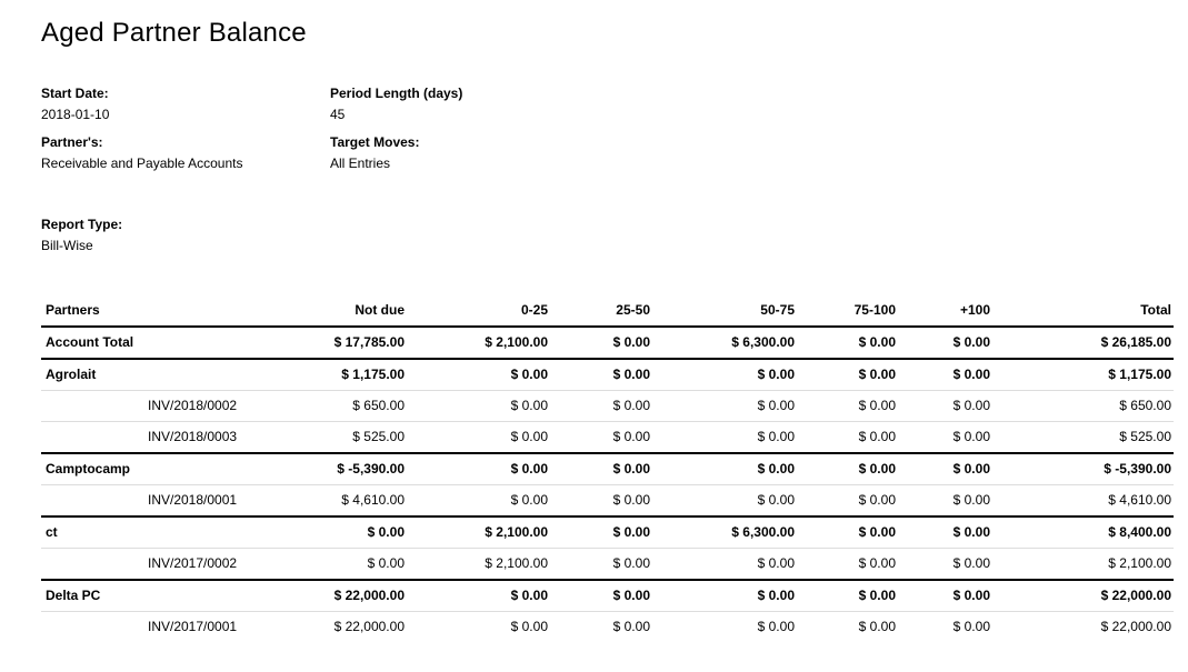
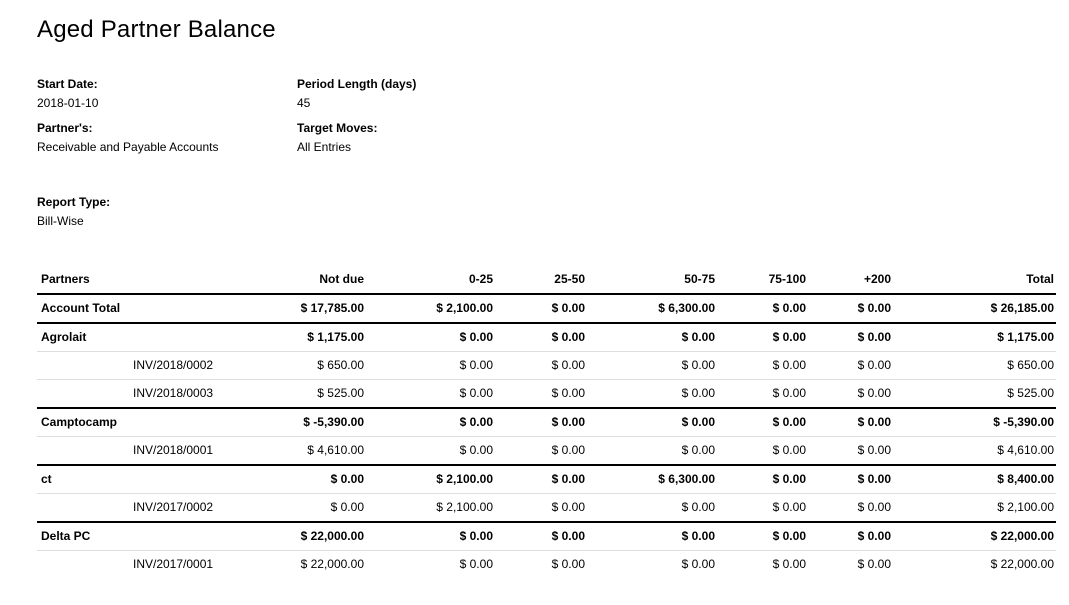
  Aged Partner Balance
  Start Date:
  2018-01-10
  Period Length (days)
  45
  Partner's:
  Receivable and Payable Accounts
  Target Moves:
  All Entries
  Report Type:
  Bill-Wise
- Partners	Not due	0-25	25-50	50-75	75-100	+100	Total
+ Partners	Not due	0-25	25-50	50-75	75-100	+200	Total
  Account Total	$ 17,785.00	$ 2,100.00	$ 0.00	$ 6,300.00	$ 0.00	$ 0.00	$ 26,185.00
  Agrolait	$ 1,175.00	$ 0.00	$ 0.00	$ 0.00	$ 0.00	$ 0.00	$ 1,175.00
  INV/2018/0002	$ 650.00	$ 0.00	$ 0.00	$ 0.00	$ 0.00	$ 0.00	$ 650.00
  INV/2018/0003	$ 525.00	$ 0.00	$ 0.00	$ 0.00	$ 0.00	$ 0.00	$ 525.00
  Camptocamp	$ -5,390.00	$ 0.00	$ 0.00	$ 0.00	$ 0.00	$ 0.00	$ -5,390.00
  INV/2018/0001	$ 4,610.00	$ 0.00	$ 0.00	$ 0.00	$ 0.00	$ 0.00	$ 4,610.00
  ct	$ 0.00	$ 2,100.00	$ 0.00	$ 6,300.00	$ 0.00	$ 0.00	$ 8,400.00
  INV/2017/0002	$ 0.00	$ 2,100.00	$ 0.00	$ 0.00	$ 0.00	$ 0.00	$ 2,100.00
  Delta PC	$ 22,000.00	$ 0.00	$ 0.00	$ 0.00	$ 0.00	$ 0.00	$ 22,000.00
  INV/2017/0001	$ 22,000.00	$ 0.00	$ 0.00	$ 0.00	$ 0.00	$ 0.00	$ 22,000.00
